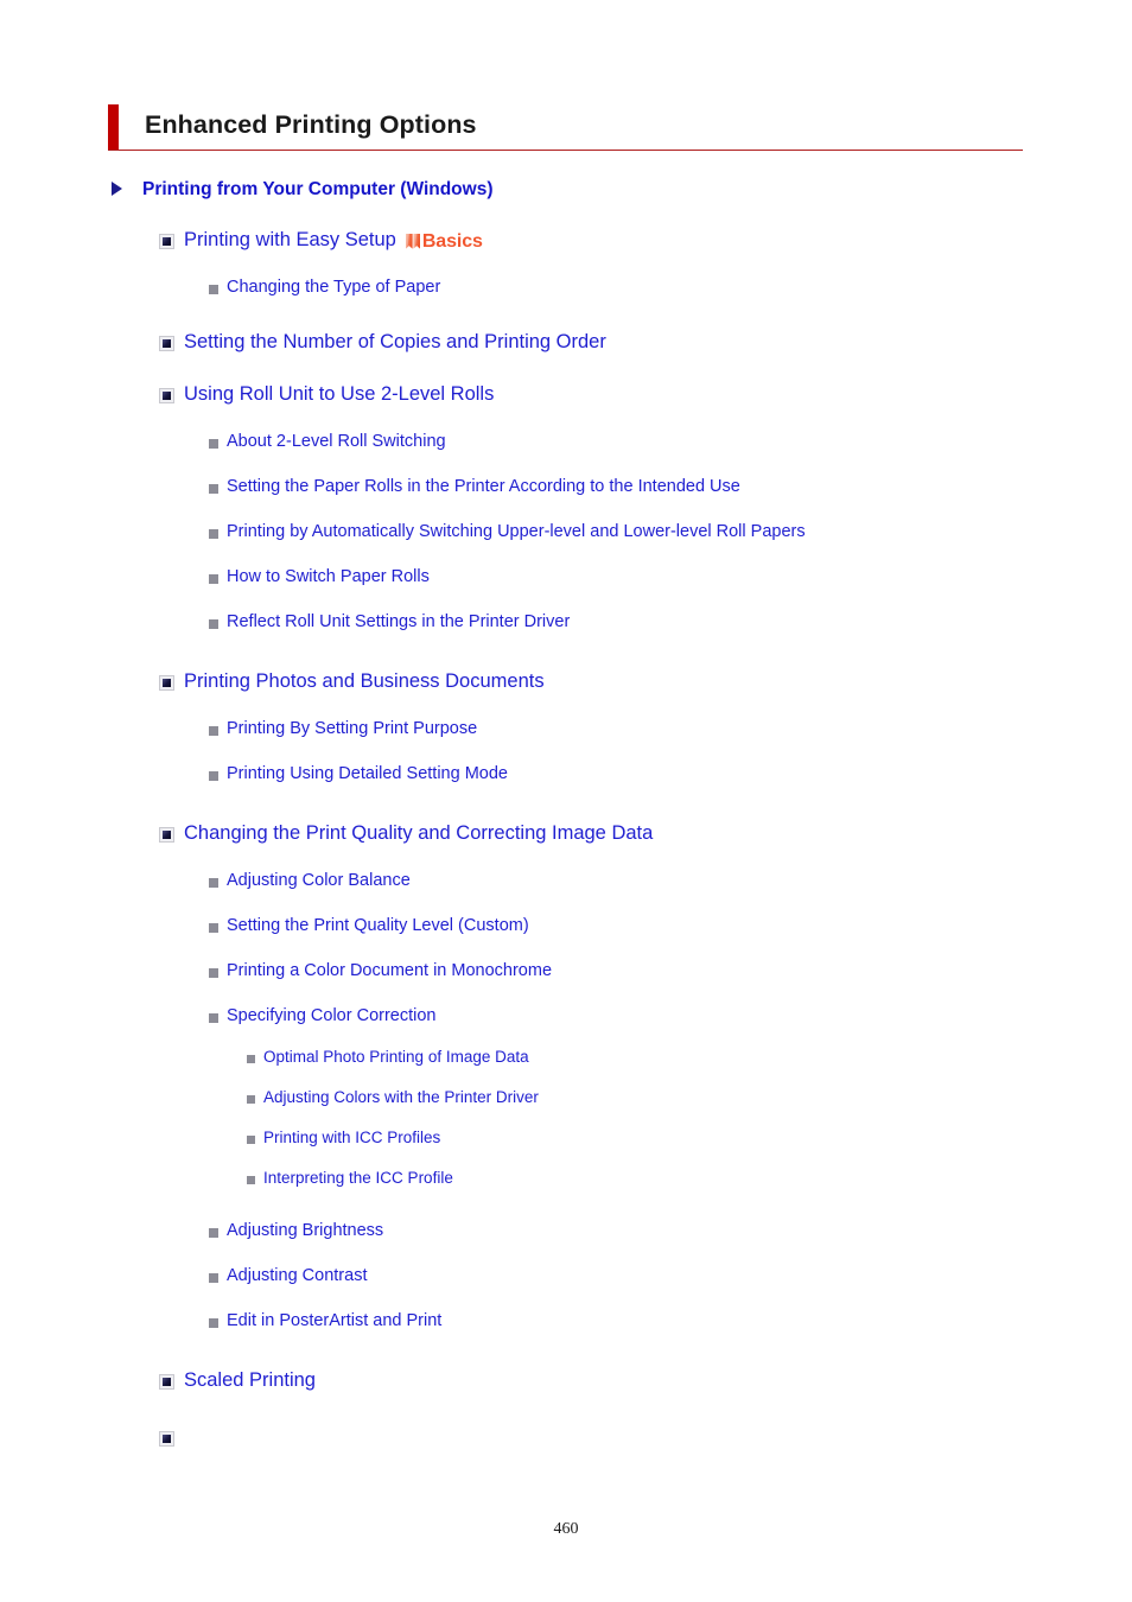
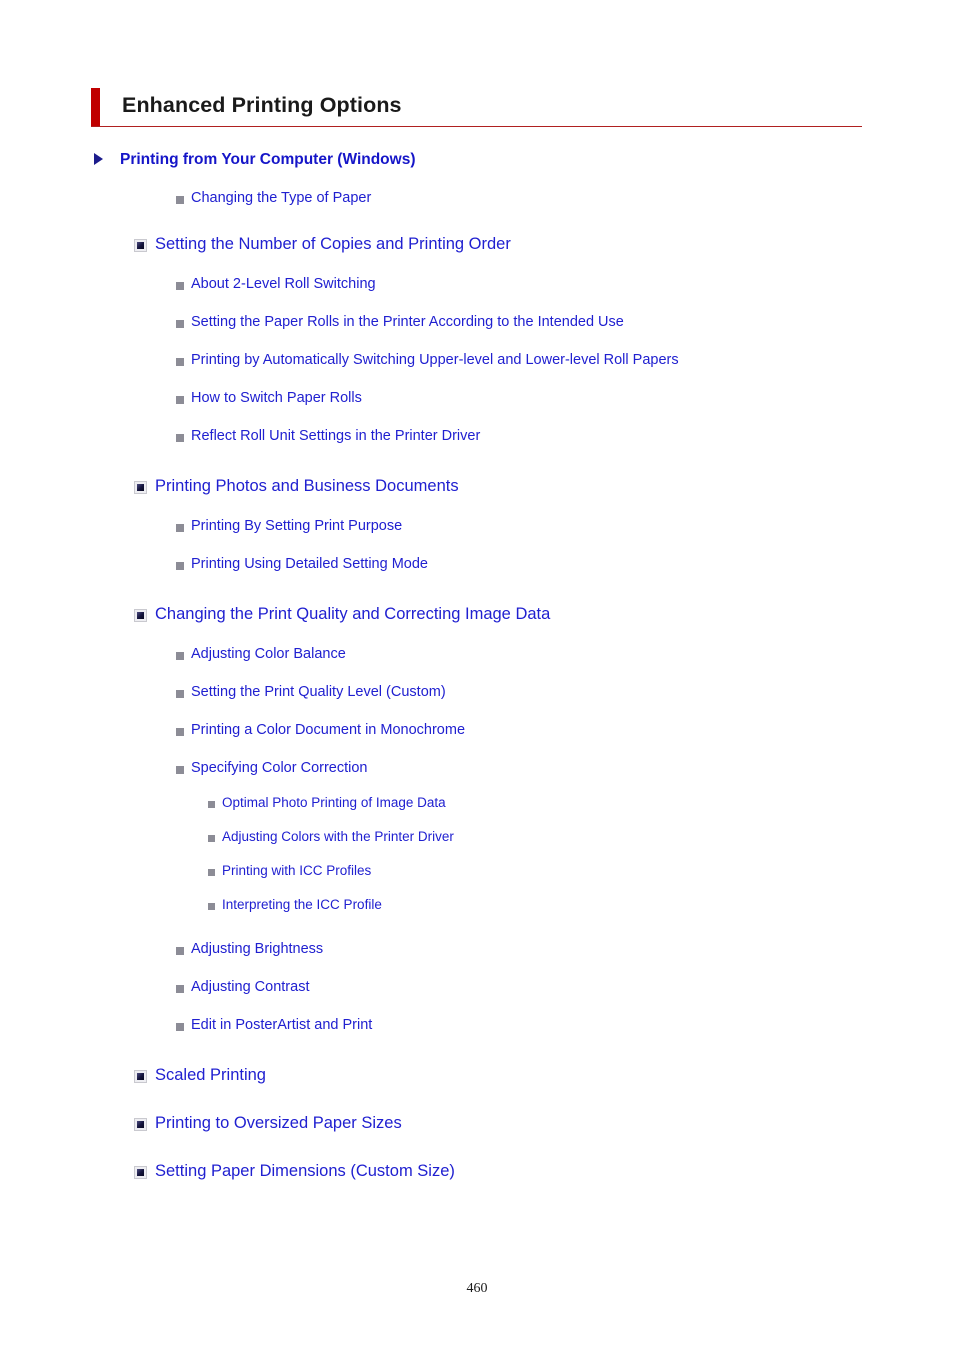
  Enhanced Printing Options
  Printing from Your Computer (Windows)
- Printing with Easy Setup Basics
  Changing the Type of Paper
  Setting the Number of Copies and Printing Order
- Using Roll Unit to Use 2-Level Rolls
  About 2-Level Roll Switching
  Setting the Paper Rolls in the Printer According to the Intended Use
  Printing by Automatically Switching Upper-level and Lower-level Roll Papers
  How to Switch Paper Rolls
  Reflect Roll Unit Settings in the Printer Driver
  Printing Photos and Business Documents
  Printing By Setting Print Purpose
  Printing Using Detailed Setting Mode
  Changing the Print Quality and Correcting Image Data
  Adjusting Color Balance
  Setting the Print Quality Level (Custom)
  Printing a Color Document in Monochrome
  Specifying Color Correction
  Optimal Photo Printing of Image Data
  Adjusting Colors with the Printer Driver
  Printing with ICC Profiles
  Interpreting the ICC Profile
  Adjusting Brightness
  Adjusting Contrast
  Edit in PosterArtist and Print
  Scaled Printing
+ Printing to Oversized Paper Sizes
+ Setting Paper Dimensions (Custom Size)
  460
